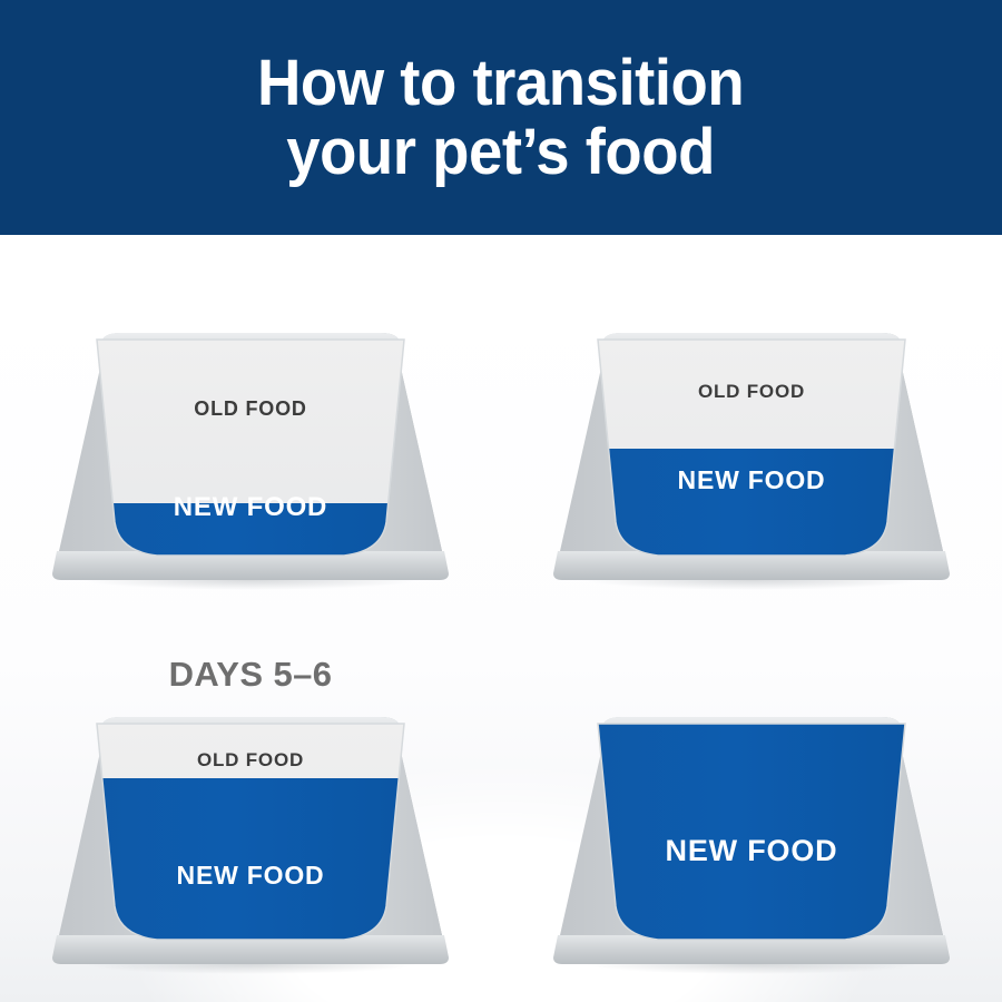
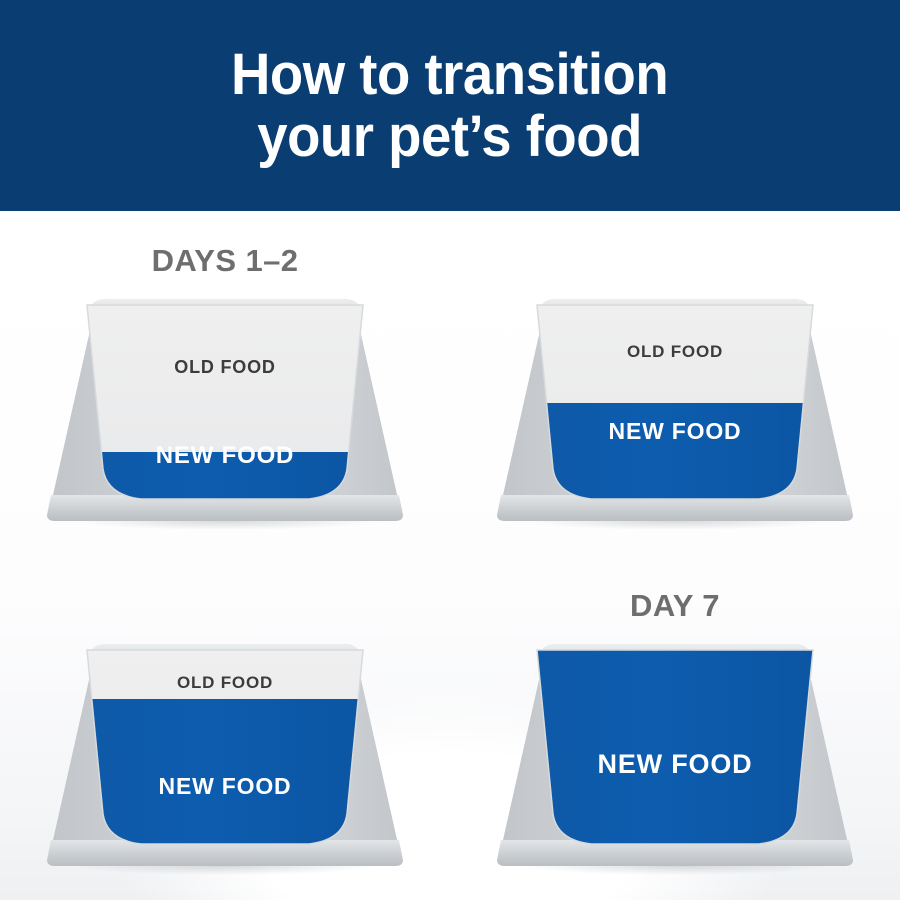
  How to transition
  your pet’s food
+ DAYS 1–2
  OLD FOOD
  NEW FOOD
  OLD FOOD
  NEW FOOD
- DAYS 5–6
  OLD FOOD
  NEW FOOD
+ DAY 7
  NEW FOOD
